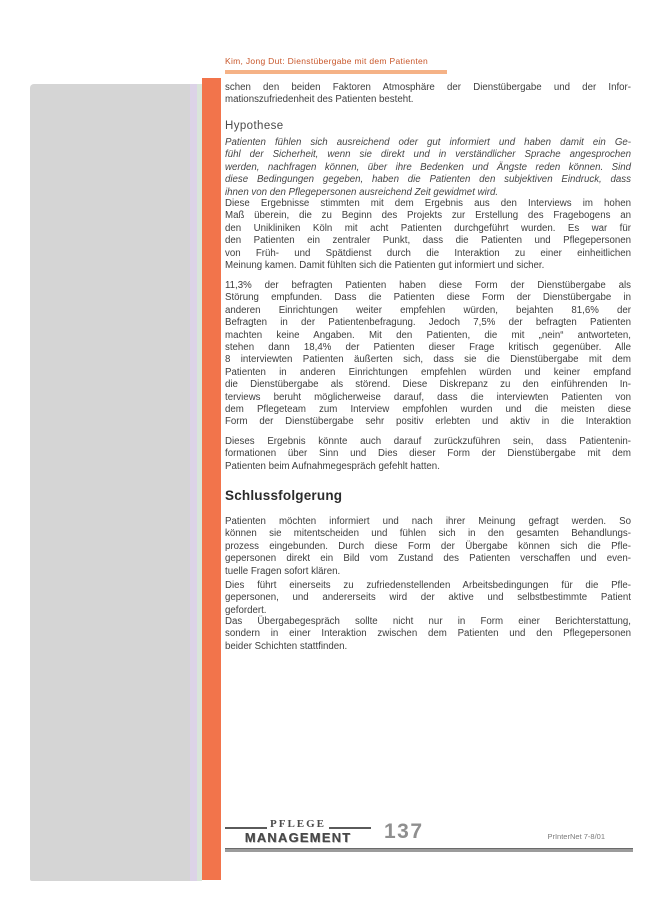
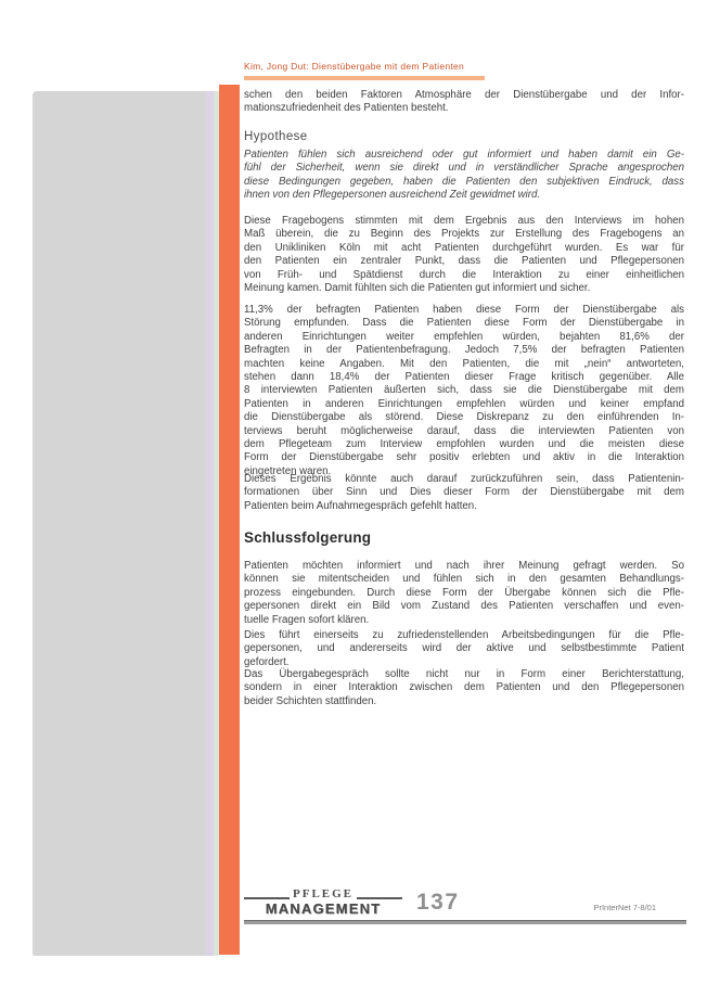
  Kim, Jong Dut: Dienstübergabe mit dem Patienten
  schen den beiden Faktoren Atmosphäre der Dienstübergabe und der Infor-
  mationszufriedenheit des Patienten besteht.
  Hypothese
  Patienten fühlen sich ausreichend oder gut informiert und haben damit ein Ge-
  fühl der Sicherheit, wenn sie direkt und in verständlicher Sprache angesprochen
- werden, nachfragen können, über ihre Bedenken und Ängste reden können. Sind
  diese Bedingungen gegeben, haben die Patienten den subjektiven Eindruck, dass
  ihnen von den Pflegepersonen ausreichend Zeit gewidmet wird.
- Diese Ergebnisse stimmten mit dem Ergebnis aus den Interviews im hohen
+ Diese Fragebogens stimmten mit dem Ergebnis aus den Interviews im hohen
  Maß überein, die zu Beginn des Projekts zur Erstellung des Fragebogens an
  den Unikliniken Köln mit acht Patienten durchgeführt wurden. Es war für
  den Patienten ein zentraler Punkt, dass die Patienten und Pflegepersonen
  von Früh- und Spätdienst durch die Interaktion zu einer einheitlichen
  Meinung kamen. Damit fühlten sich die Patienten gut informiert und sicher.
  11,3% der befragten Patienten haben diese Form der Dienstübergabe als
  Störung empfunden. Dass die Patienten diese Form der Dienstübergabe in
  anderen Einrichtungen weiter empfehlen würden, bejahten 81,6% der
  Befragten in der Patientenbefragung. Jedoch 7,5% der befragten Patienten
  machten keine Angaben. Mit den Patienten, die mit „nein“ antworteten,
  stehen dann 18,4% der Patienten dieser Frage kritisch gegenüber. Alle
  8 interviewten Patienten äußerten sich, dass sie die Dienstübergabe mit dem
  Patienten in anderen Einrichtungen empfehlen würden und keiner empfand
  die Dienstübergabe als störend. Diese Diskrepanz zu den einführenden In-
  terviews beruht möglicherweise darauf, dass die interviewten Patienten von
  dem Pflegeteam zum Interview empfohlen wurden und die meisten diese
  Form der Dienstübergabe sehr positiv erlebten und aktiv in die Interaktion
+ eingetreten waren.
  Dieses Ergebnis könnte auch darauf zurückzuführen sein, dass Patientenin-
  formationen über Sinn und Dies dieser Form der Dienstübergabe mit dem
  Patienten beim Aufnahmegespräch gefehlt hatten.
  Schlussfolgerung
  Patienten möchten informiert und nach ihrer Meinung gefragt werden. So
  können sie mitentscheiden und fühlen sich in den gesamten Behandlungs-
  prozess eingebunden. Durch diese Form der Übergabe können sich die Pfle-
  gepersonen direkt ein Bild vom Zustand des Patienten verschaffen und even-
  tuelle Fragen sofort klären.
  Dies führt einerseits zu zufriedenstellenden Arbeitsbedingungen für die Pfle-
  gepersonen, und andererseits wird der aktive und selbstbestimmte Patient
  gefordert.
  Das Übergabegespräch sollte nicht nur in Form einer Berichterstattung,
  sondern in einer Interaktion zwischen dem Patienten und den Pflegepersonen
  beider Schichten stattfinden.
  PFLEGE
  MANAGEMENT
  137
  PrInterNet 7-8/01
